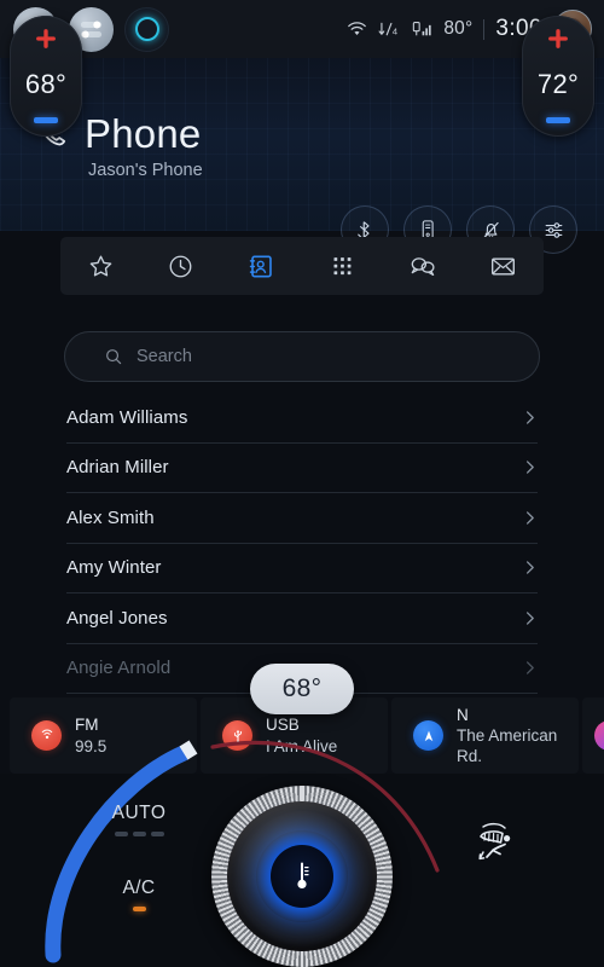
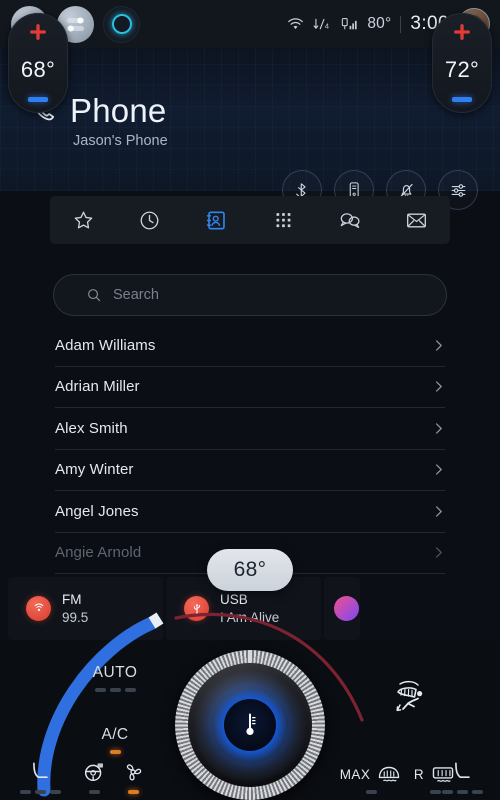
  4
  80°
  3:0
  Phone
  Jason's Phone
  Search
  Adam Williams
  Adrian Miller
  Alex Smith
  Amy Winter
  Angel Jones
  Angie Arnold
  FM
  99.5
  USB
  I A Alive
- N
- The American Rd.
  68°
  68°
  AUTO
  A/C
  72°
+ MAX
+ R
